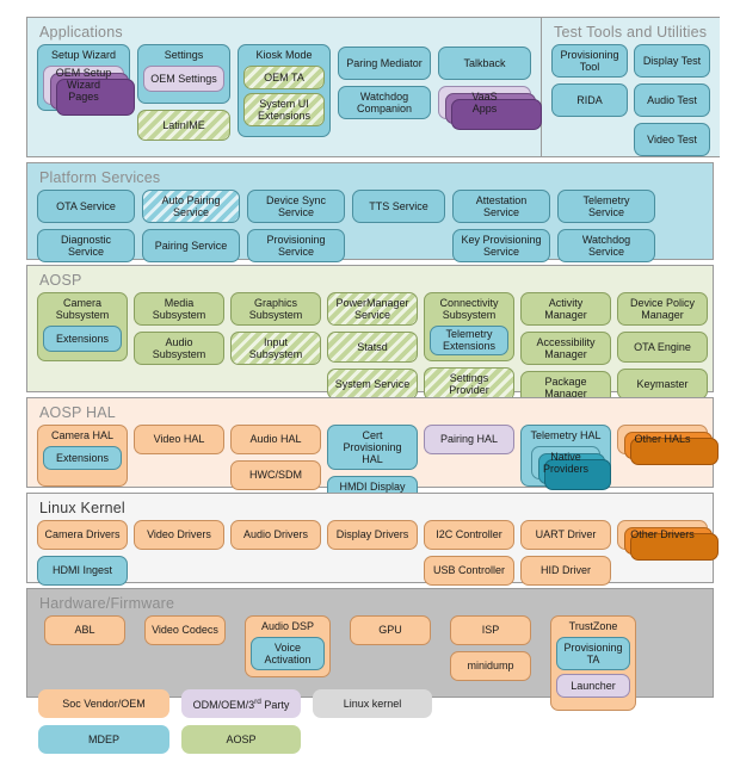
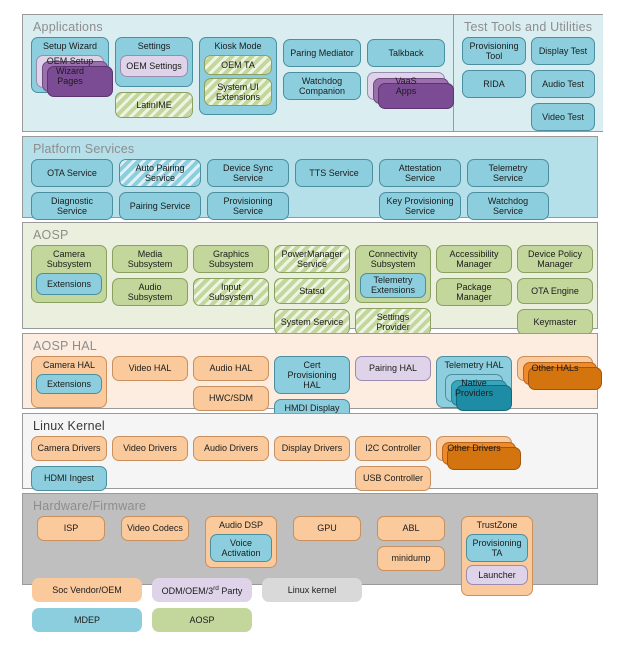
  Applications
  Setup Wizard
  OEM Setup
  Wizard Pages
  Settings
  OEM Settings
  LatinIME
  Kiosk Mode
  OEM TA
  System UI
  Extensions
  Paring Mediator
  Watchdog
  Companion
  Talkback
  VaaS
  Apps
  Test Tools and Utilities
  Provisioning
  Tool
  RIDA
  Display Test
  Audio Test
  Video Test
  Platform Services
  OTA Service
  Diagnostic Service
  Auto Pairing
  Service
  Pairing Service
  Device Sync
  Service
  Provisioning
  Service
  TTS Service
  Attestation
  Service
  Key Provisioning
  Service
  Telemetry
  Service
  Watchdog
  Service
  AOSP
  Camera
  Subsystem
  Extensions
  Media
  Subsystem
  Audio
  Subsystem
  Graphics
  Subsystem
  Input Subsystem
  PowerManager
  Service
  Statsd
  System Service
  Connectivity
  Subsystem
  Telemetry
  Extensions
  Settings Provider
- Activity Manager
  Accessibility
  Manager
  Package Manager
  Device Policy
  Manager
  OTA Engine
  Keymaster
  AOSP HAL
  Camera HAL
  Extensions
  Video HAL
  Audio HAL
  HWC/SDM
  Cert Provisioning
  HAL
  HMDI Display
  Pairing HAL
  Telemetry HAL
  Native
  Providers
  Other HALs
  Linux Kernel
  Camera Drivers
  HDMI Ingest
  Video Drivers
  Audio Drivers
  Display Drivers
  I2C Controller
  USB Controller
- UART Driver
- HID Driver
  Other Drivers
  Hardware/Firmware
- ABL
+ ISP
  Video Codecs
  Audio DSP
  Voice
  Activation
  GPU
- ISP
+ ABL
  minidump
  TrustZone
  Provisioning
  TA
  Launcher
  Soc Vendor/OEM
  ODM/OEM/3 Party
  Linux kernel
  MDEP
  AOSP
